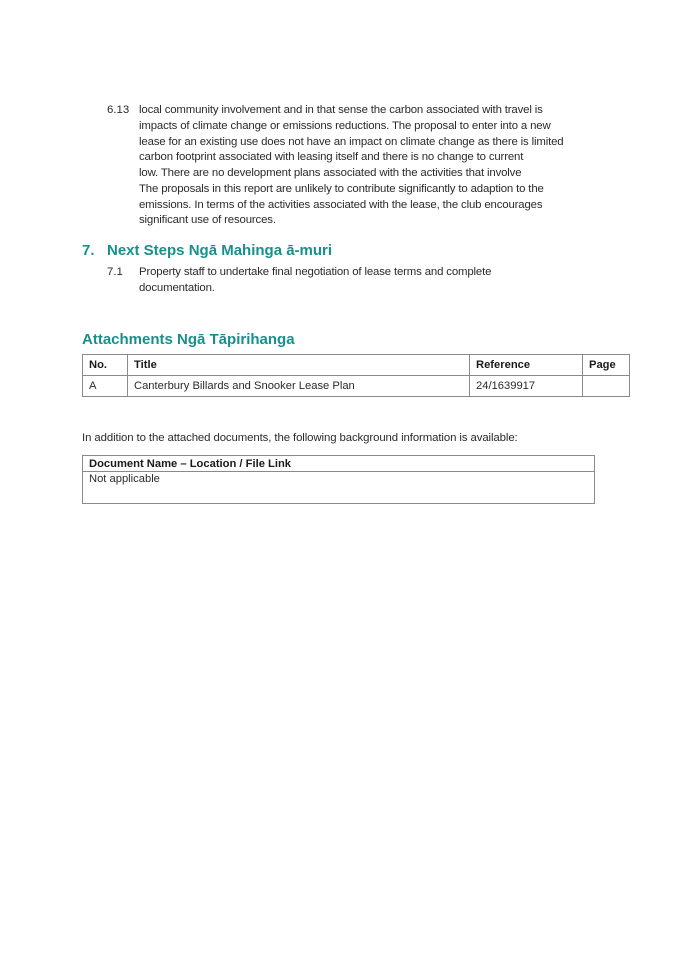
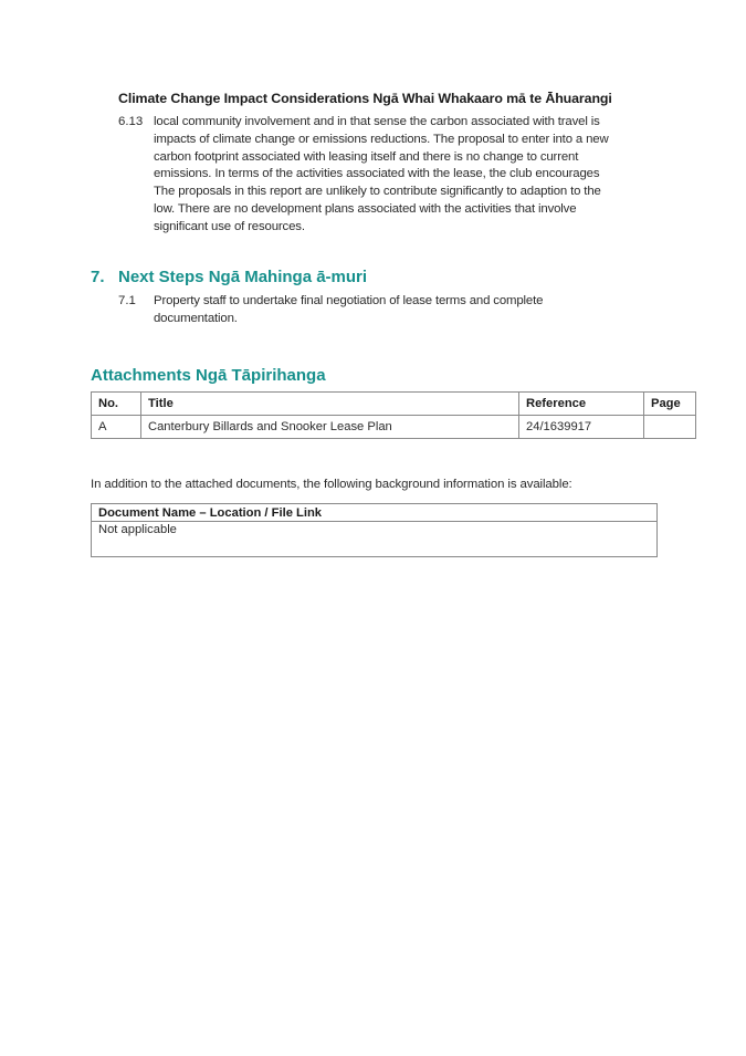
+ Climate Change Impact Considerations Ngā Whai Whakaaro mā te Āhuarangi
  6.13
  local community involvement and in that sense the carbon associated with travel is
  impacts of climate change or emissions reductions. The proposal to enter into a new
- lease for an existing use does not have an impact on climate change as there is limited
  carbon footprint associated with leasing itself and there is no change to current
- low. There are no development plans associated with the activities that involve
+ emissions. In terms of the activities associated with the lease, the club encourages
  The proposals in this report are unlikely to contribute significantly to adaption to the
- emissions. In terms of the activities associated with the lease, the club encourages
+ low. There are no development plans associated with the activities that involve
  significant use of resources.
  7. Next Steps Ngā Mahinga ā-muri
  7.1
  Property staff to undertake final negotiation of lease terms and complete
  documentation.
  Attachments Ngā Tāpirihanga
  No.	Title	Reference	Page
  A	Canterbury Billards and Snooker Lease Plan	24/1639917
  In addition to the attached documents, the following background information is available:
  Document Name – Location / File Link
  Not applicable
